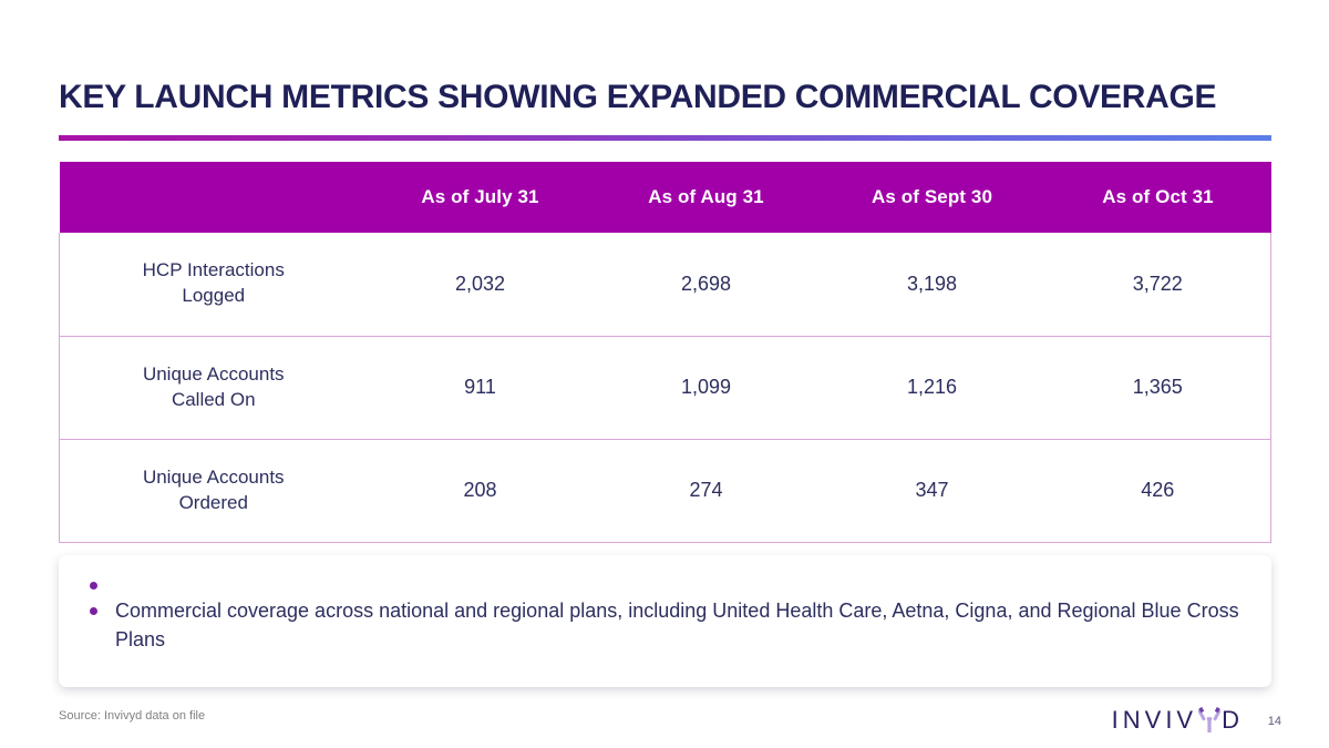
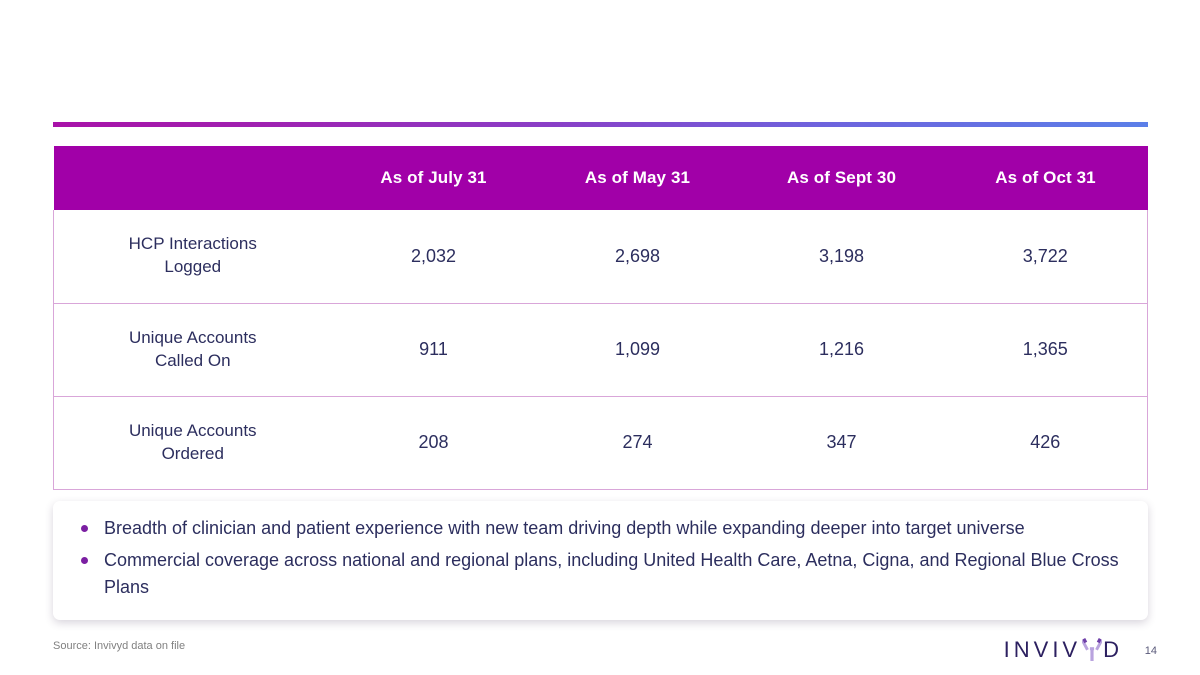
- KEY LAUNCH METRICS SHOWING EXPANDED COMMERCIAL COVERAGE
- 	As of July 31	As of Aug 31	As of Sept 30	As of Oct 31
+ 	As of July 31	As of May 31	As of Sept 30	As of Oct 31
  HCP Interactions Logged	2,032	2,698	3,198	3,722
  Unique Accounts Called On	911	1,099	1,216	1,365
  Unique Accounts Ordered	208	274	347	426
+ Breadth of clinician and patient experience with new team driving depth while expanding deeper into target universe
  Commercial coverage across national and regional plans, including United Health Care, Aetna, Cigna, and Regional Blue Cross Plans
  Source: Invivyd data on file
  INVIV
  D
  14
